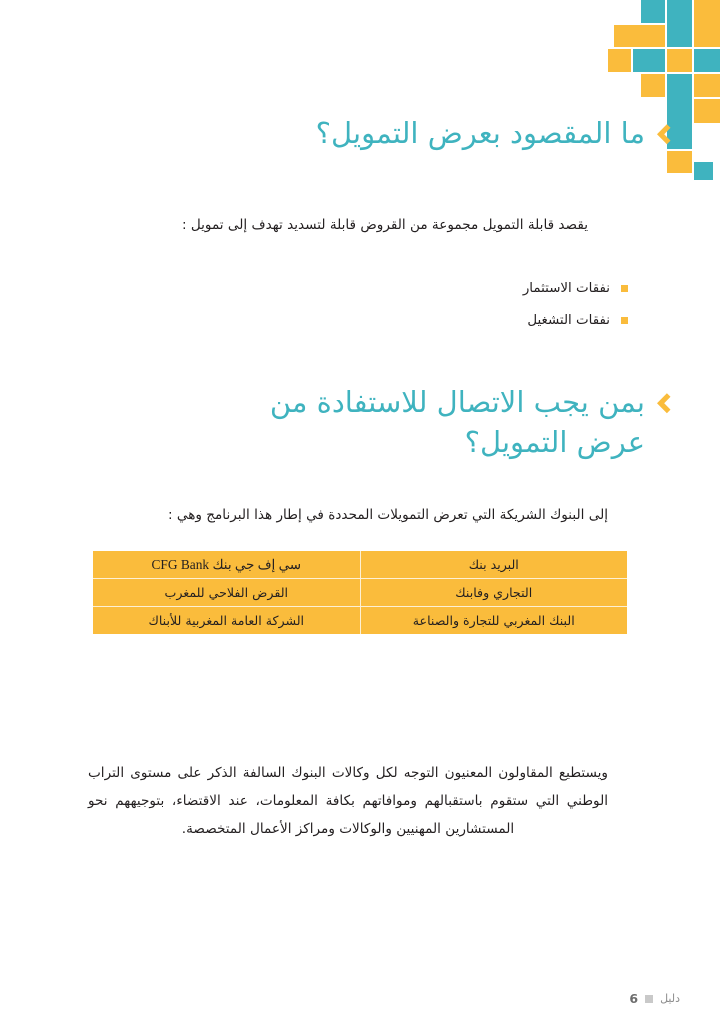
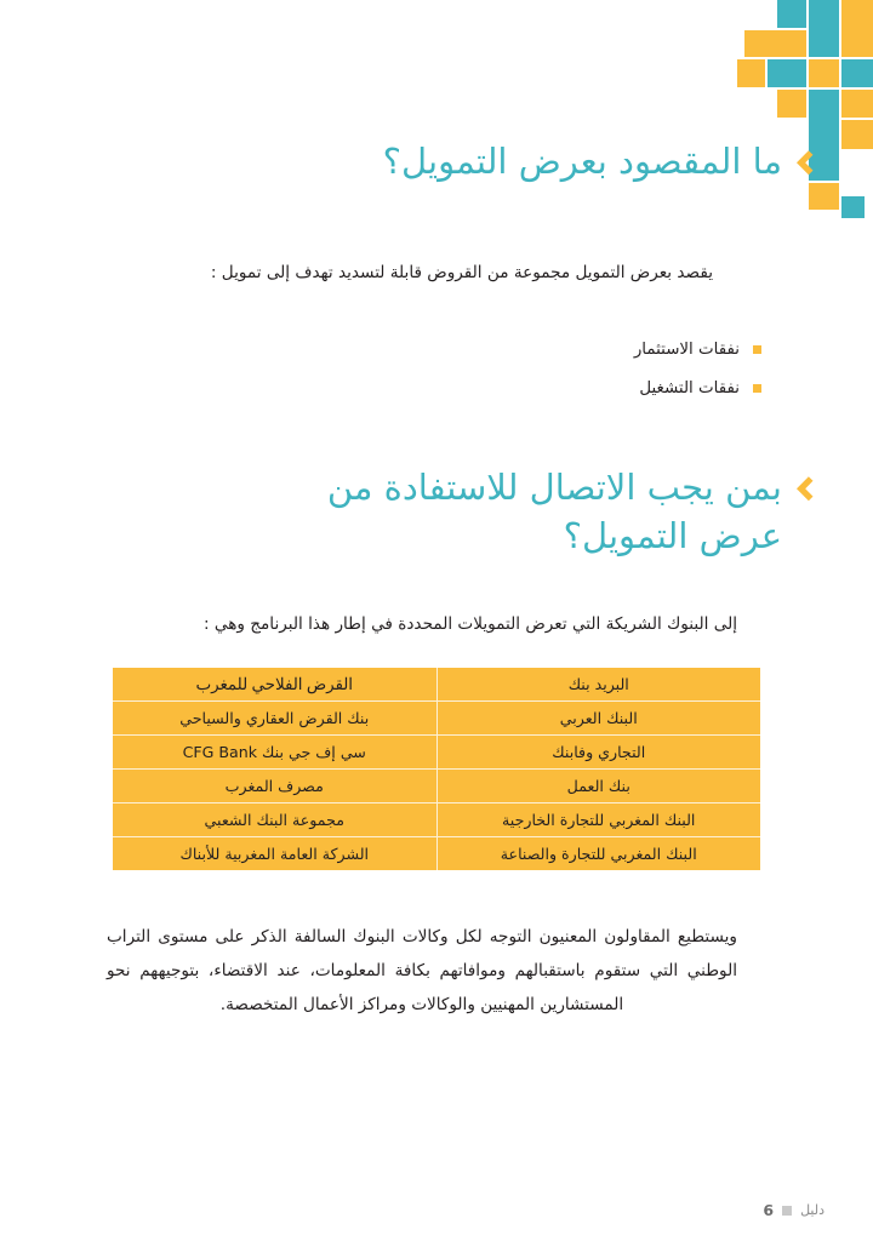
  ما المقصود بعرض التمويل؟
- يقصد قابلة التمويل مجموعة من القروض قابلة لتسديد تهدف إلى تمويل :
+ يقصد بعرض التمويل مجموعة من القروض قابلة لتسديد تهدف إلى تمويل :
  نفقات الاستثمار
  نفقات التشغيل
  بمن يجب الاتصال للاستفادة من
  عرض التمويل؟
  إلى البنوك الشريكة التي تعرض التمويلات المحددة في إطار هذا البرنامج وهي :
- البريد بنك	سي إف جي بنك CFG Bank
+ البريد بنك	القرض الفلاحي للمغرب
+ البنك العربي	بنك القرض العقاري والسياحي
- التجاري وفابنك	القرض الفلاحي للمغرب
+ التجاري وفابنك	سي إف جي بنك CFG Bank
+ بنك العمل	مصرف المغرب
+ البنك المغربي للتجارة الخارجية	مجموعة البنك الشعبي
  البنك المغربي للتجارة والصناعة	الشركة العامة المغربية للأبناك
  ويستطيع المقاولون المعنيون التوجه لكل وكالات البنوك السالفة الذكر على مستوى التراب الوطني التي ستقوم باستقبالهم وموافاتهم بكافة المعلومات، عند الاقتضاء، بتوجيههم نحو المستشارين المهنيين والوكالات ومراكز الأعمال المتخصصة.
  دليل
  6
